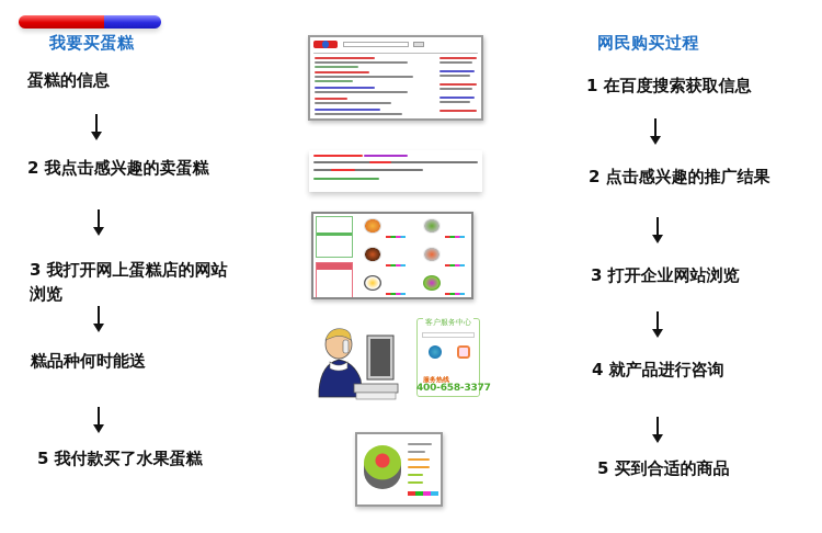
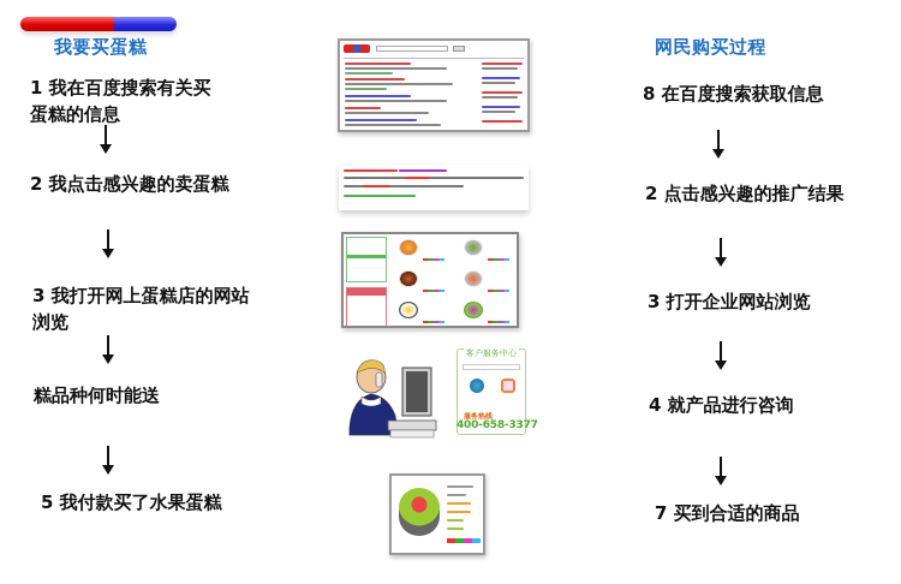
  我要买蛋糕
+ 1 我在百度搜索有关买
  蛋糕的信息
  2 我点击感兴趣的卖蛋糕
  3 我打开网上蛋糕店的网站
  浏览
  糕品种何时能送
  5 我付款买了水果蛋糕
  客户服务中心
  400-658-3377
  网民购买过程
- 1 在百度搜索获取信息
+ 8 在百度搜索获取信息
  2 点击感兴趣的推广结果
  3 打开企业网站浏览
  4 就产品进行咨询
- 5 买到合适的商品
+ 7 买到合适的商品
